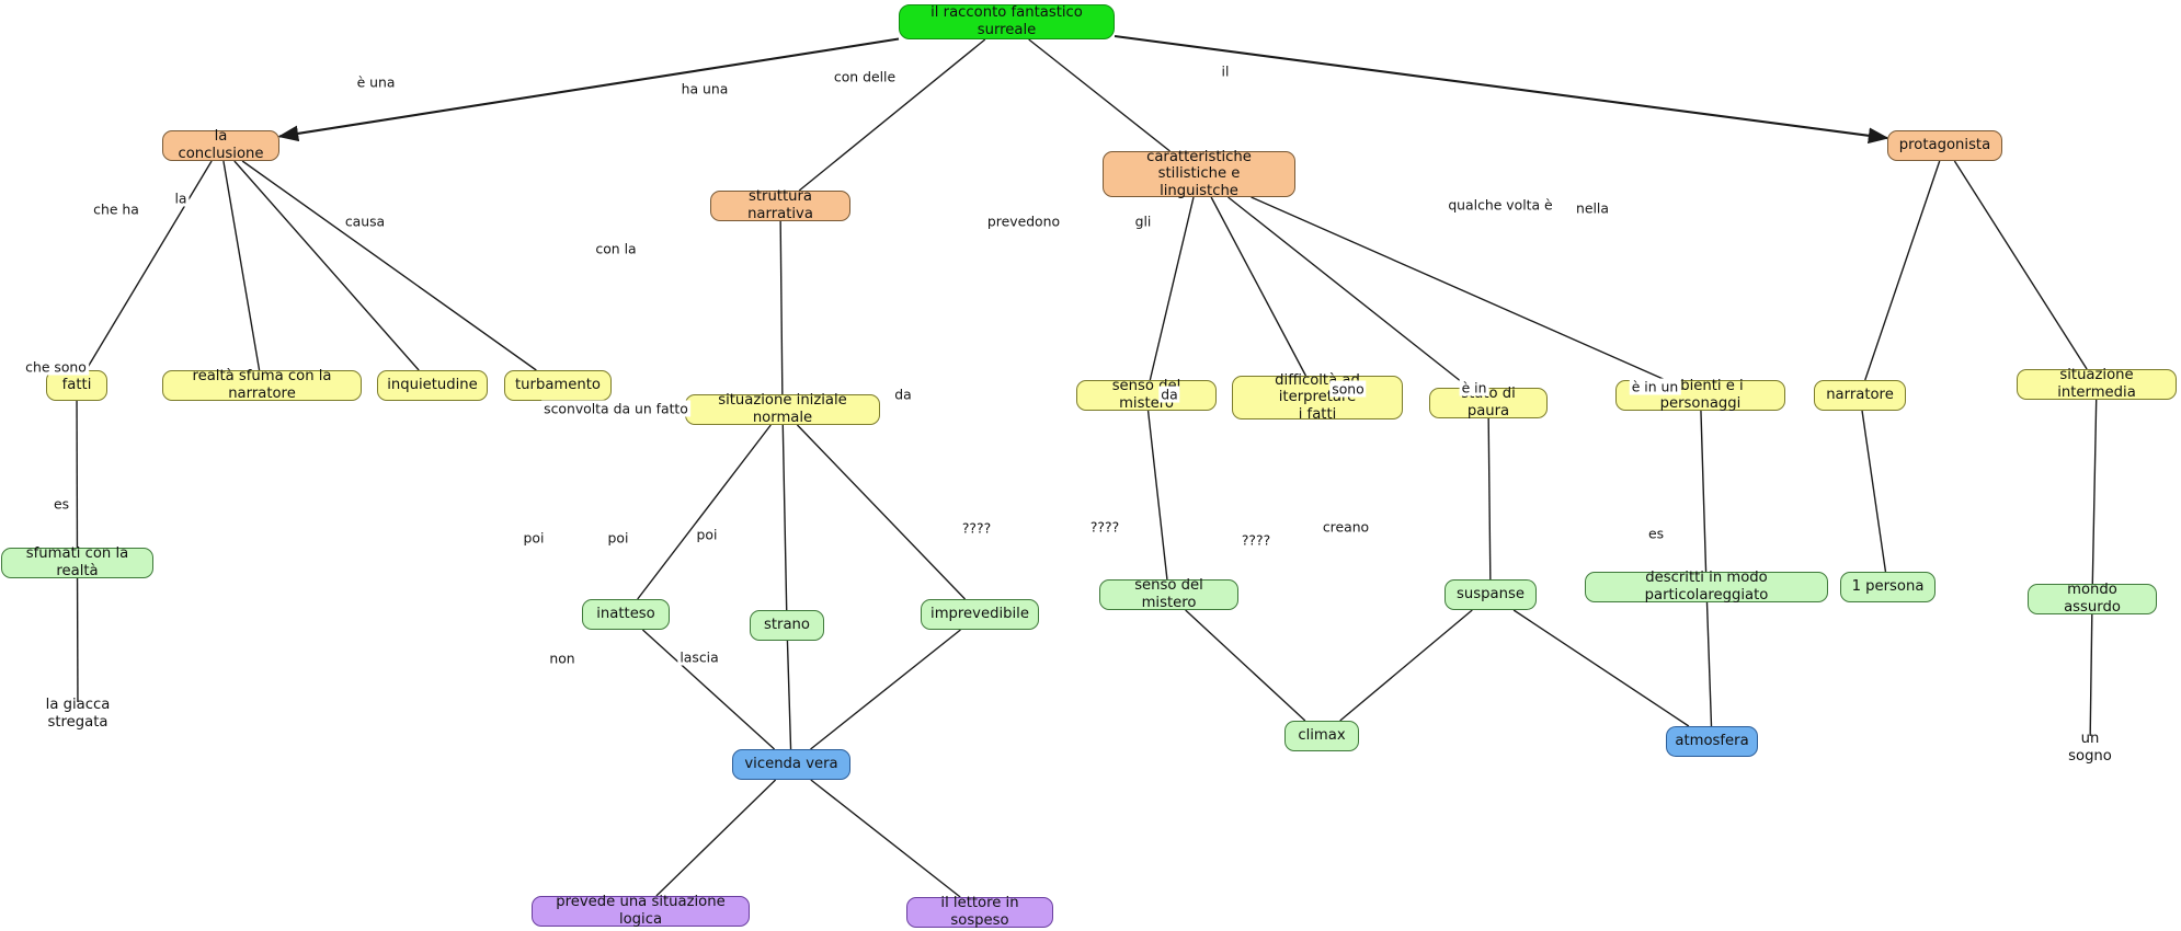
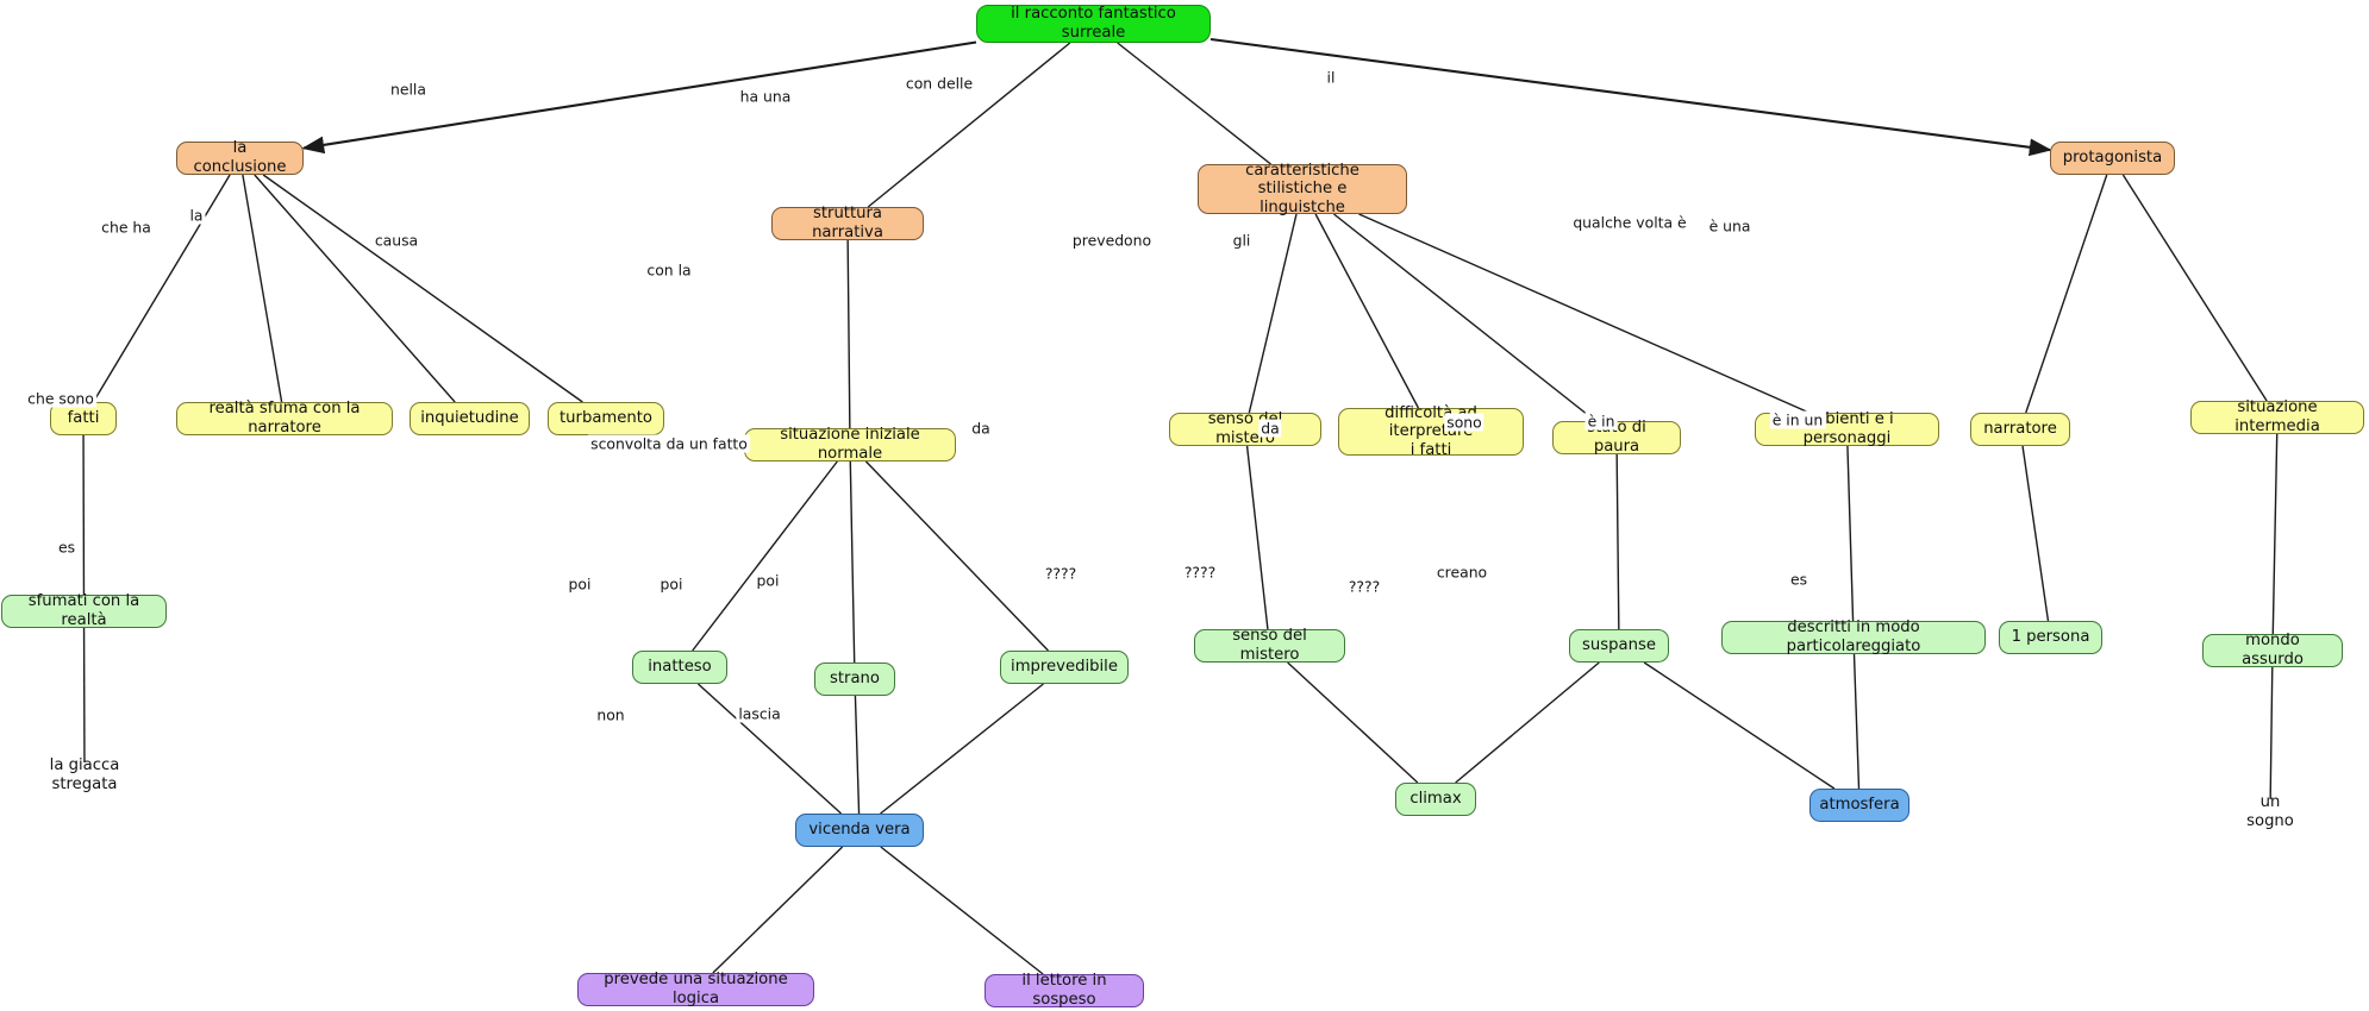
  il racconto fantastico surreale
  la conclusione
  struttura narrativa
  caratteristiche stilistiche e
  linguistche
  protagonista
  fatti
  realtà sfuma con la narratore
  inquietudine
  turbamento
  sfumati con la realtà
  la giacca stregata
  situazione iniziale normale
  inatteso
  strano
  imprevedibile
  vicenda vera
  prevede una situazione logica
  il lettore in sospeso
  senso mistero
  difficolt iterpretare
  i fatti
  bienti e i personaggi
  narratore
  situazione intermedia
  senso del mistero
  suspanse
  descritti in modo particolareggiato
  1 persona
  mondo assurdo
  climax
  atmosfera
  un sogno
- è una
+ nella
  ha una
  con delle
  il
  che ha
  la
  causa
  che sono
  es
  con la
  sconvolta da un fatto
  poi
  poi
  poi
  non
  lascia
  prevedono
  gli
  da
  da
  ????
  ????
  ????
  sono
  creano
  qualche volta è
- nella
+ è una
  è in
  è in un
  es
